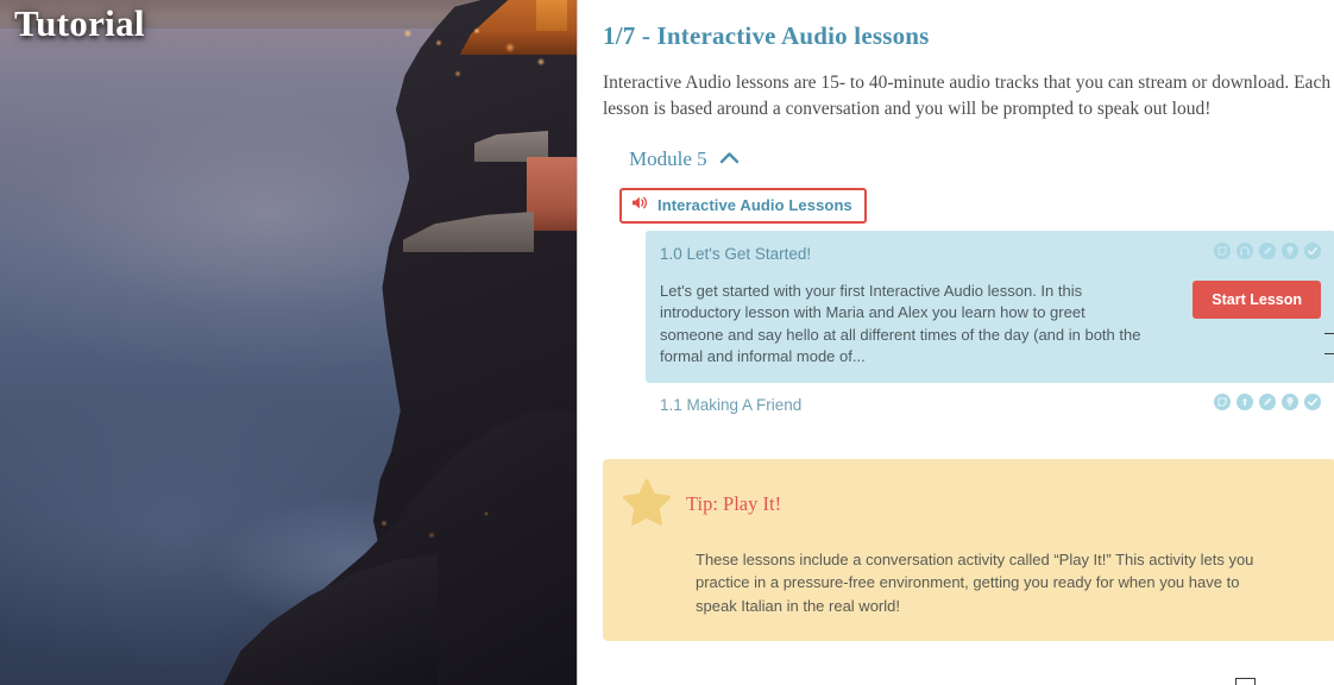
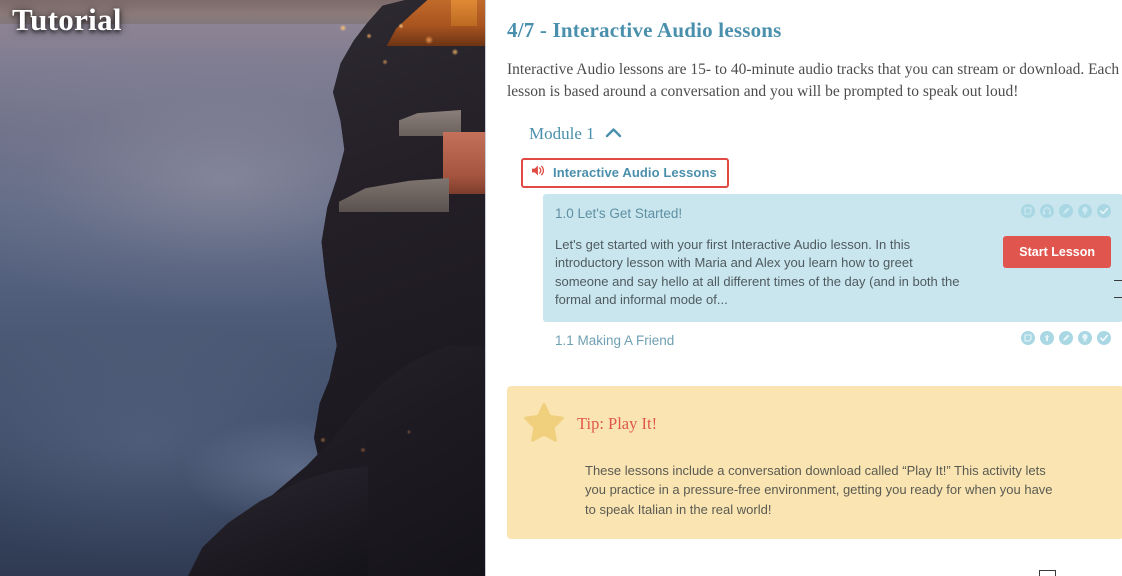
  Tutorial
- 1/7 - Interactive Audio lessons
+ 4/7 - Interactive Audio lessons
  Interactive Audio lessons are 15- to 40-minute audio tracks that you can stream or download. Each lesson is based around a conversation and you will be prompted to speak out loud!
- Module 5
+ Module 1
  Interactive Audio Lessons
  1.0 Let's Get Started!
  Let's get started with your first Interactive Audio lesson. In this introductory lesson with Maria and Alex you learn how to greet someone and say hello at all different times of the day (and in both the formal and informal mode of...
  Start Lesson
  1.1 Making A Friend
  Tip: Play It!
- These lessons include a conversation activity called “Play It!” This activity lets you practice in a pressure-free environment, getting you ready for when you have to speak Italian in the real world!
+ These lessons include a conversation download called “Play It!” This activity lets you practice in a pressure-free environment, getting you ready for when you have to speak Italian in the real world!
